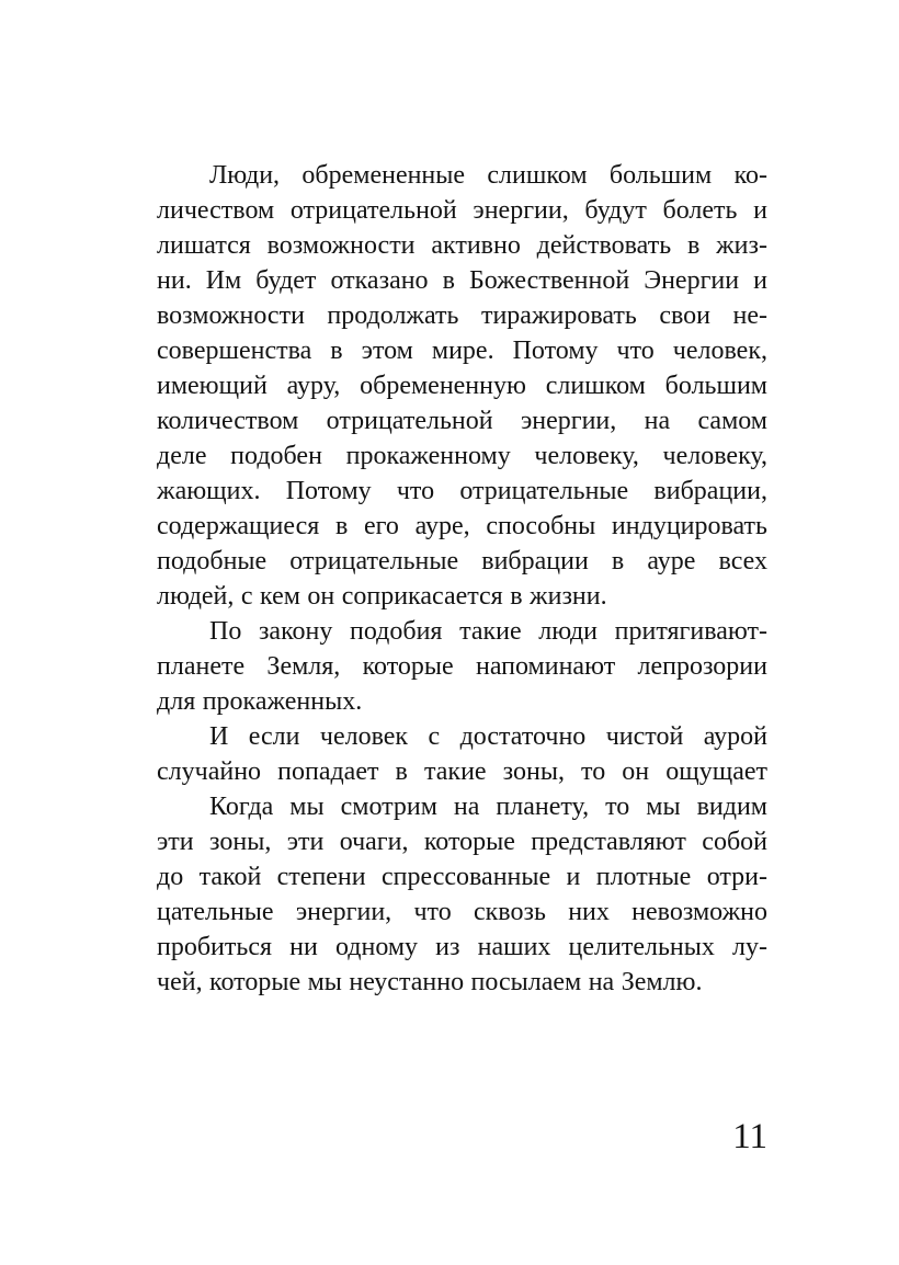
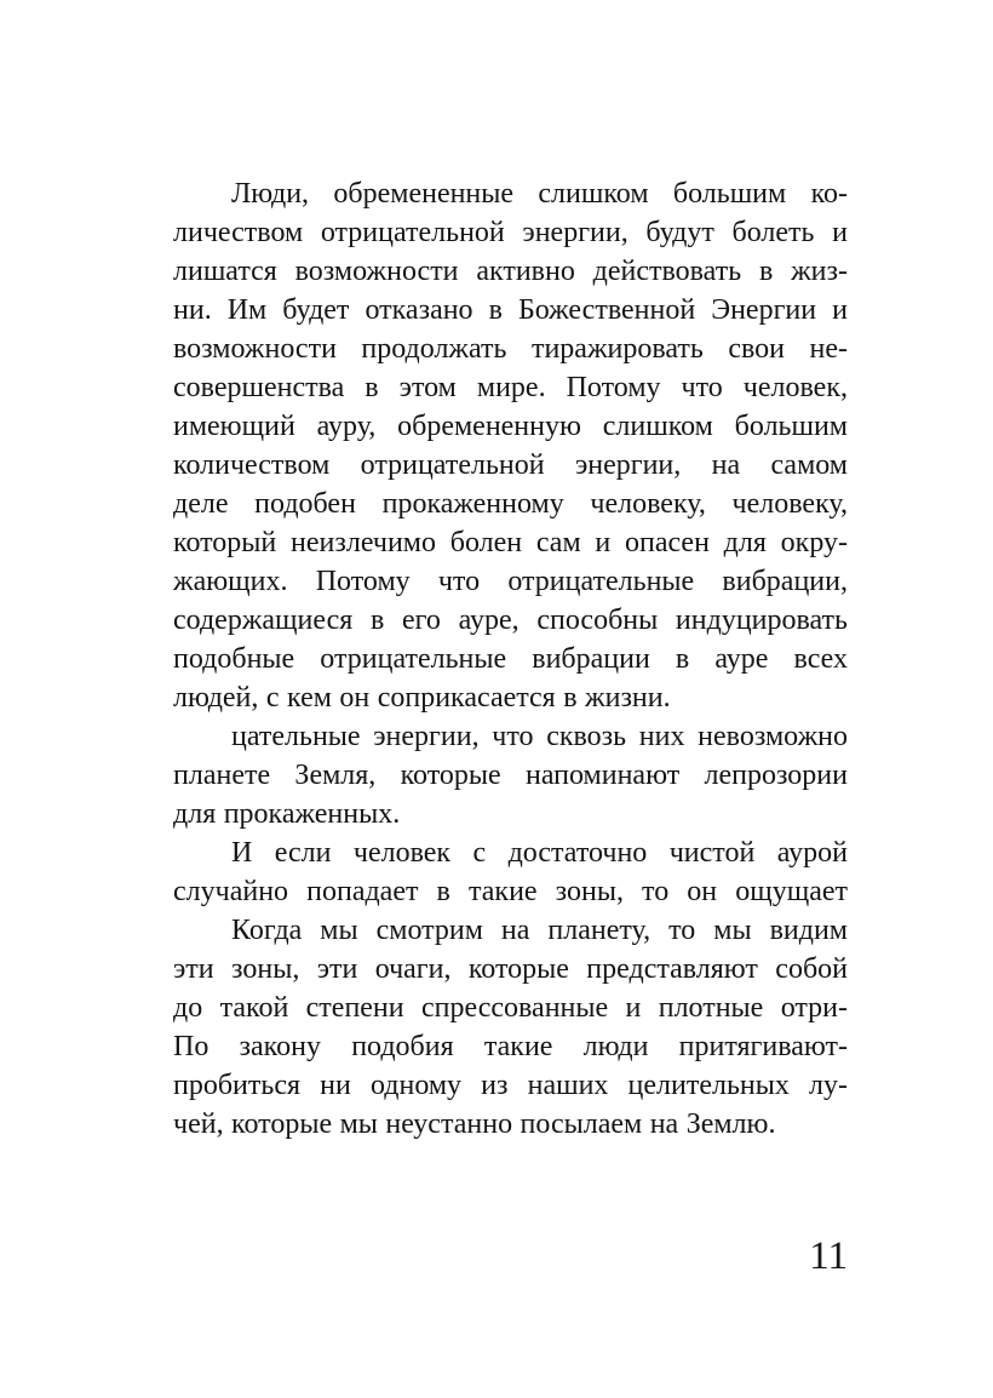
  Люди, обремененные слишком большим ко-
  личеством отрицательной энергии, будут болеть и
  лишатся возможности активно действовать в жиз-
  ни. Им будет отказано в Божественной Энергии и
  возможности продолжать тиражировать свои не-
  совершенства в этом мире. Потому что человек,
  имеющий ауру, обремененную слишком большим
  количеством отрицательной энергии, на самом
  деле подобен прокаженному человеку, человеку,
+ который неизлечимо болен сам и опасен для окру-
  жающих. Потому что отрицательные вибрации,
  содержащиеся в его ауре, способны индуцировать
  подобные отрицательные вибрации в ауре всех
  людей, с кем он соприкасается в жизни.
- По закону подобия такие люди притягивают-
+ цательные энергии, что сквозь них невозможно
  планете Земля, которые напоминают лепрозории
  для прокаженных.
  И если человек с достаточно чистой аурой
  случайно попадает в такие зоны, то он ощущает
  Когда мы смотрим на планету, то мы видим
  эти зоны, эти очаги, которые представляют собой
  до такой степени спрессованные и плотные отри-
- цательные энергии, что сквозь них невозможно
+ По закону подобия такие люди притягивают-
  пробиться ни одному из наших целительных лу-
  чей, которые мы неустанно посылаем на Землю.
  11
